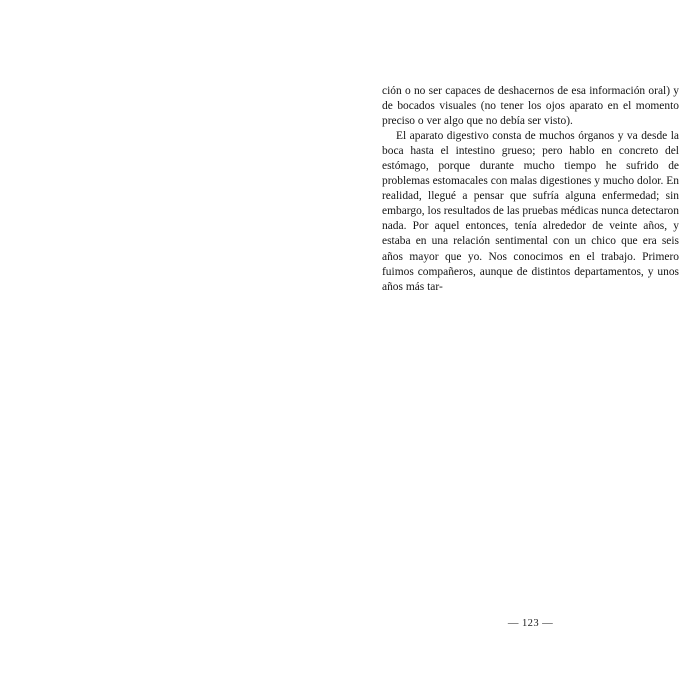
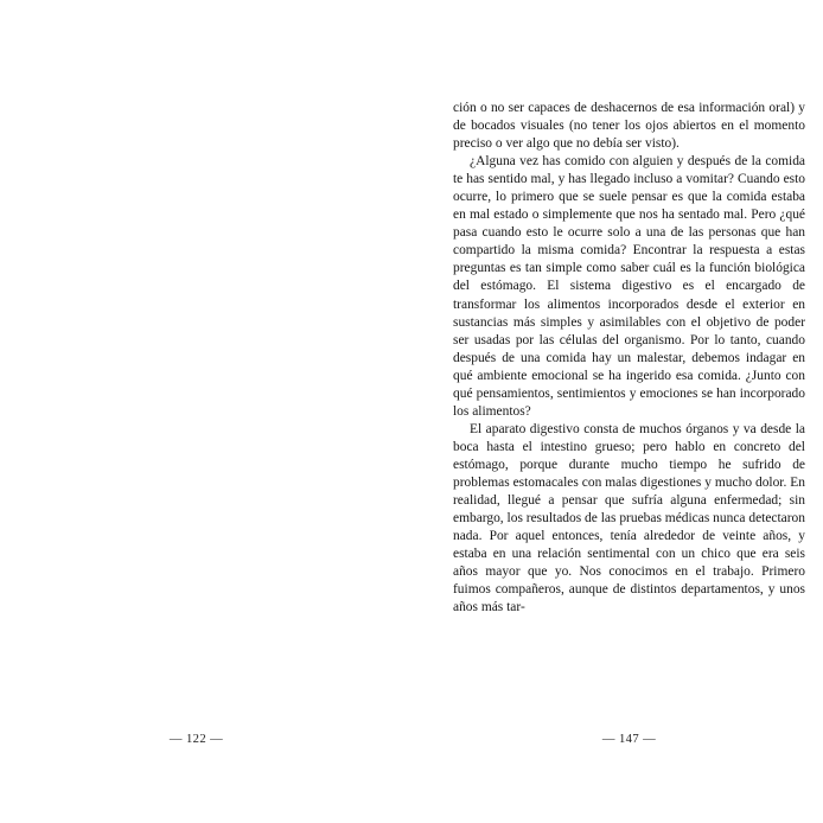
- ción o no ser capaces de deshacernos de esa información oral) y de bocados visuales (no tener los ojos aparato en el momento preciso o ver algo que no debía ser visto).
+ ción o no ser capaces de deshacernos de esa información oral) y de bocados visuales (no tener los ojos abiertos en el momento preciso o ver algo que no debía ser visto).
+ ¿Alguna vez has comido con alguien y después de la comida te has sentido mal, y has llegado incluso a vomitar? Cuando esto ocurre, lo primero que se suele pensar es que la comida estaba en mal estado o simplemente que nos ha sentado mal. Pero ¿qué pasa cuando esto le ocurre solo a una de las personas que han compartido la misma comida? Encontrar la respuesta a estas preguntas es tan simple como saber cuál es la función biológica del estómago. El sistema digestivo es el encargado de transformar los alimentos incorporados desde el exterior en sustancias más simples y asimilables con el objetivo de poder ser usadas por las células del organismo. Por lo tanto, cuando después de una comida hay un malestar, debemos indagar en qué ambiente emocional se ha ingerido esa comida. ¿Junto con qué pensamientos, sentimientos y emociones se han incorporado los alimentos?
  El aparato digestivo consta de muchos órganos y va desde la boca hasta el intestino grueso; pero hablo en concreto del estómago, porque durante mucho tiempo he sufrido de problemas estomacales con malas digestiones y mucho dolor. En realidad, llegué a pensar que sufría alguna enfermedad; sin embargo, los resultados de las pruebas médicas nunca detectaron nada. Por aquel entonces, tenía alrededor de veinte años, y estaba en una relación sentimental con un chico que era seis años mayor que yo. Nos conocimos en el trabajo. Primero fuimos compañeros, aunque de distintos departamentos, y unos años más tar-
+ — 122 —
- — 123 —
+ — 147 —
